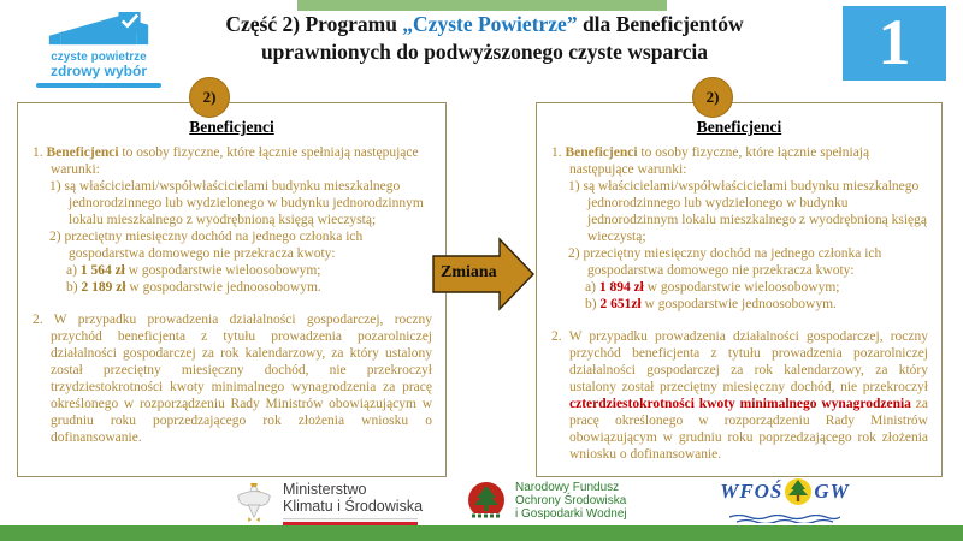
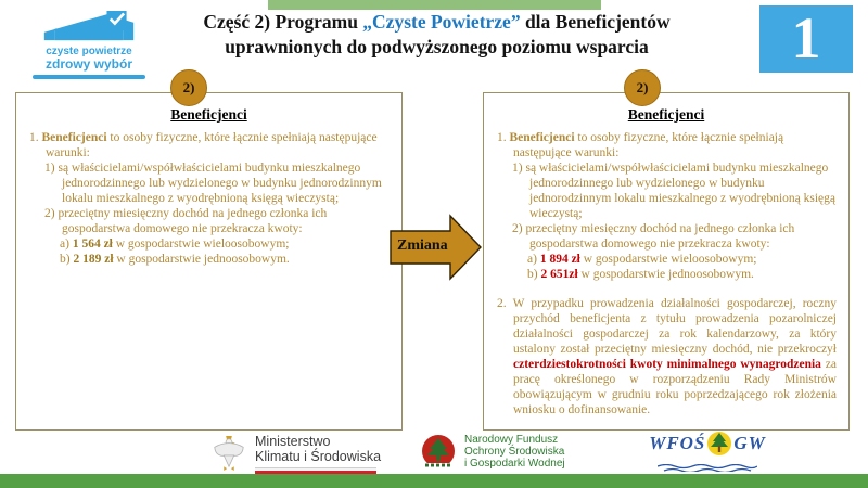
  czyste powietrze
  zdrowy wybór
  Część 2) Programu „Czyste Powietrze” dla Beneficjentów
- uprawnionych do podwyższonego czyste wsparcia
+ uprawnionych do podwyższonego poziomu wsparcia
  1
  2)
  Beneficjenci
  1. Beneficjenci to osoby fizyczne, które łącznie spełniają następujące warunki:
  1) są właścicielami/współwłaścicielami budynku mieszkalnego jednorodzinnego lub wydzielonego w budynku jednorodzinnym lokalu mieszkalnego z wyodrębnioną księgą wieczystą;
  2) przeciętny miesięczny dochód na jednego członka ich gospodarstwa domowego nie przekracza kwoty:
  a) 1 564 zł w gospodarstwie wieloosobowym;
  b) 2 189 zł w gospodarstwie jednoosobowym.
- 2. W przypadku prowadzenia działalności gospodarczej, roczny przychód beneficjenta z tytułu prowadzenia pozarolniczej działalności gospodarczej za rok kalendarzowy, za który ustalony został przeciętny miesięczny dochód, nie przekroczył trzydziestokrotności kwoty minimalnego wynagrodzenia za pracę określonego w rozporządzeniu Rady Ministrów obowiązującym w grudniu roku poprzedzającego rok złożenia wniosku o dofinansowanie.
  Zmiana
  2)
  Beneficjenci
  1. Beneficjenci to osoby fizyczne, które łącznie spełniają następujące warunki:
  1) są właścicielami/współwłaścicielami budynku mieszkalnego jednorodzinnego lub wydzielonego w budynku jednorodzinnym lokalu mieszkalnego z wyodrębnioną księgą wieczystą;
  2) przeciętny miesięczny dochód na jednego członka ich gospodarstwa domowego nie przekracza kwoty:
  a) 1 894 zł w gospodarstwie wieloosobowym;
  b) 2 651zł w gospodarstwie jednoosobowym.
  2. W przypadku prowadzenia działalności gospodarczej, roczny przychód beneficjenta z tytułu prowadzenia pozarolniczej działalności gospodarczej za rok kalendarzowy, za który ustalony został przeciętny miesięczny dochód, nie przekroczył czterdziestokrotności kwoty minimalnego wynagrodzenia za pracę określonego w rozporządzeniu Rady Ministrów obowiązującym w grudniu roku poprzedzającego rok złożenia wniosku o dofinansowanie.
  Ministerstwo
  Klimatu i Środowiska
  Narodowy Fundusz
  Ochrony Środowiska
  i Gospodarki Wodnej
  WFOŚ
  GW
